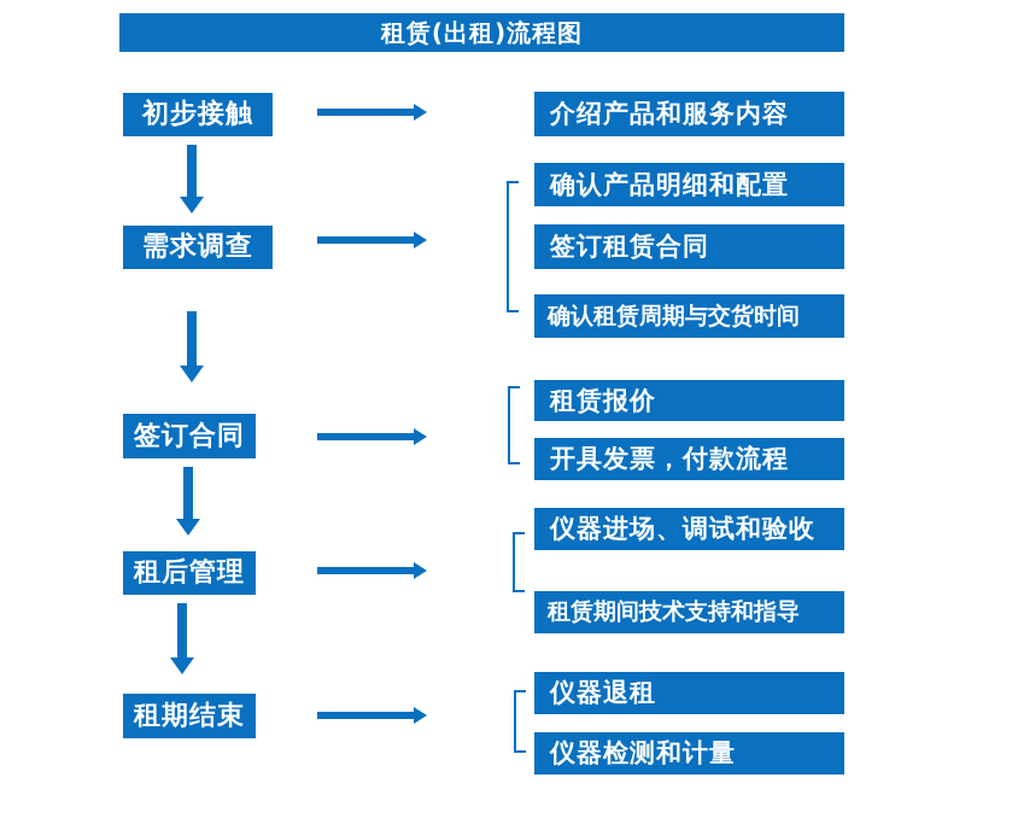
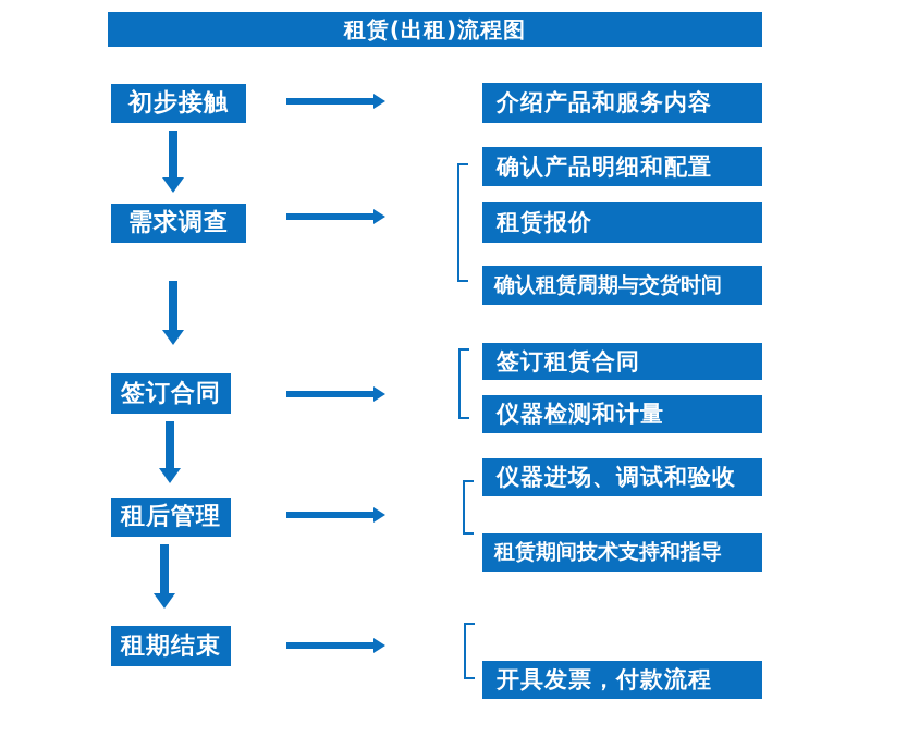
  租赁(出租)流程图
  初步接触
  需求调查
  签订合同
  租后管理
  租期结束
  介绍产品和服务内容
  确认产品明细和配置
- 签订租赁合同
+ 租赁报价
  确认租赁周期与交货时间
- 租赁报价
+ 签订租赁合同
- 开具发票，付款流程
+ 仪器检测和计量
  仪器进场、调试和验收
  租赁期间技术支持和指导
- 仪器退租
- 仪器检测和计量
+ 开具发票，付款流程
